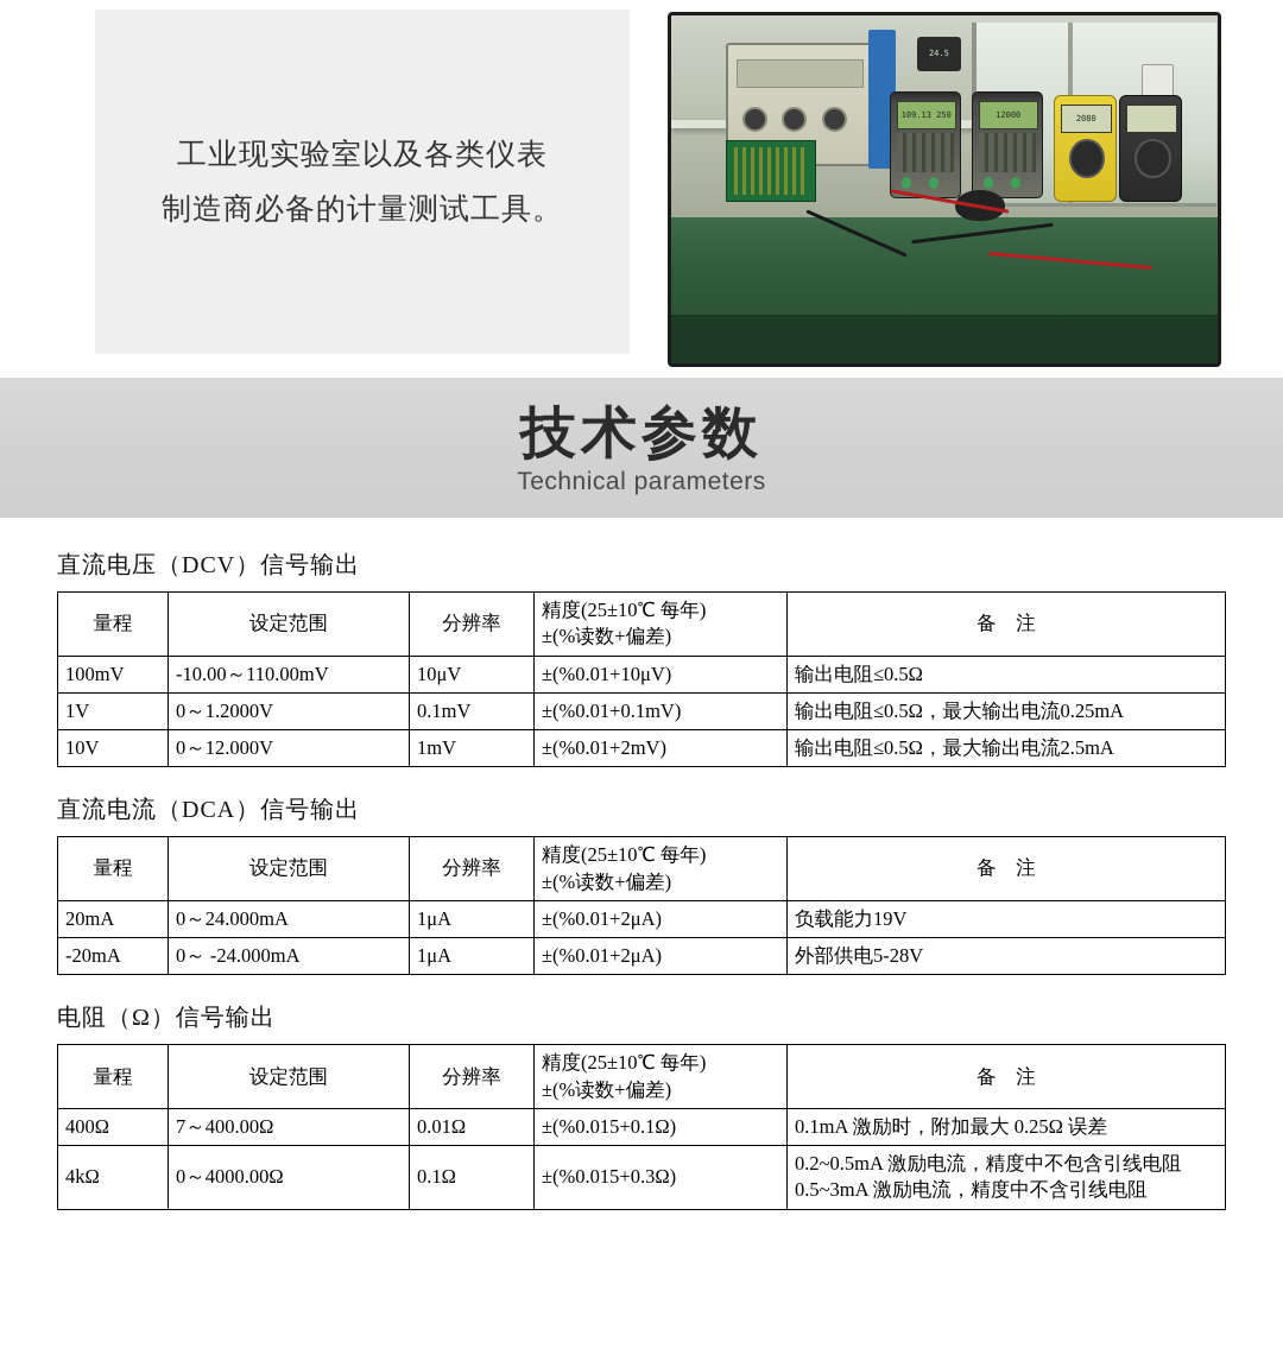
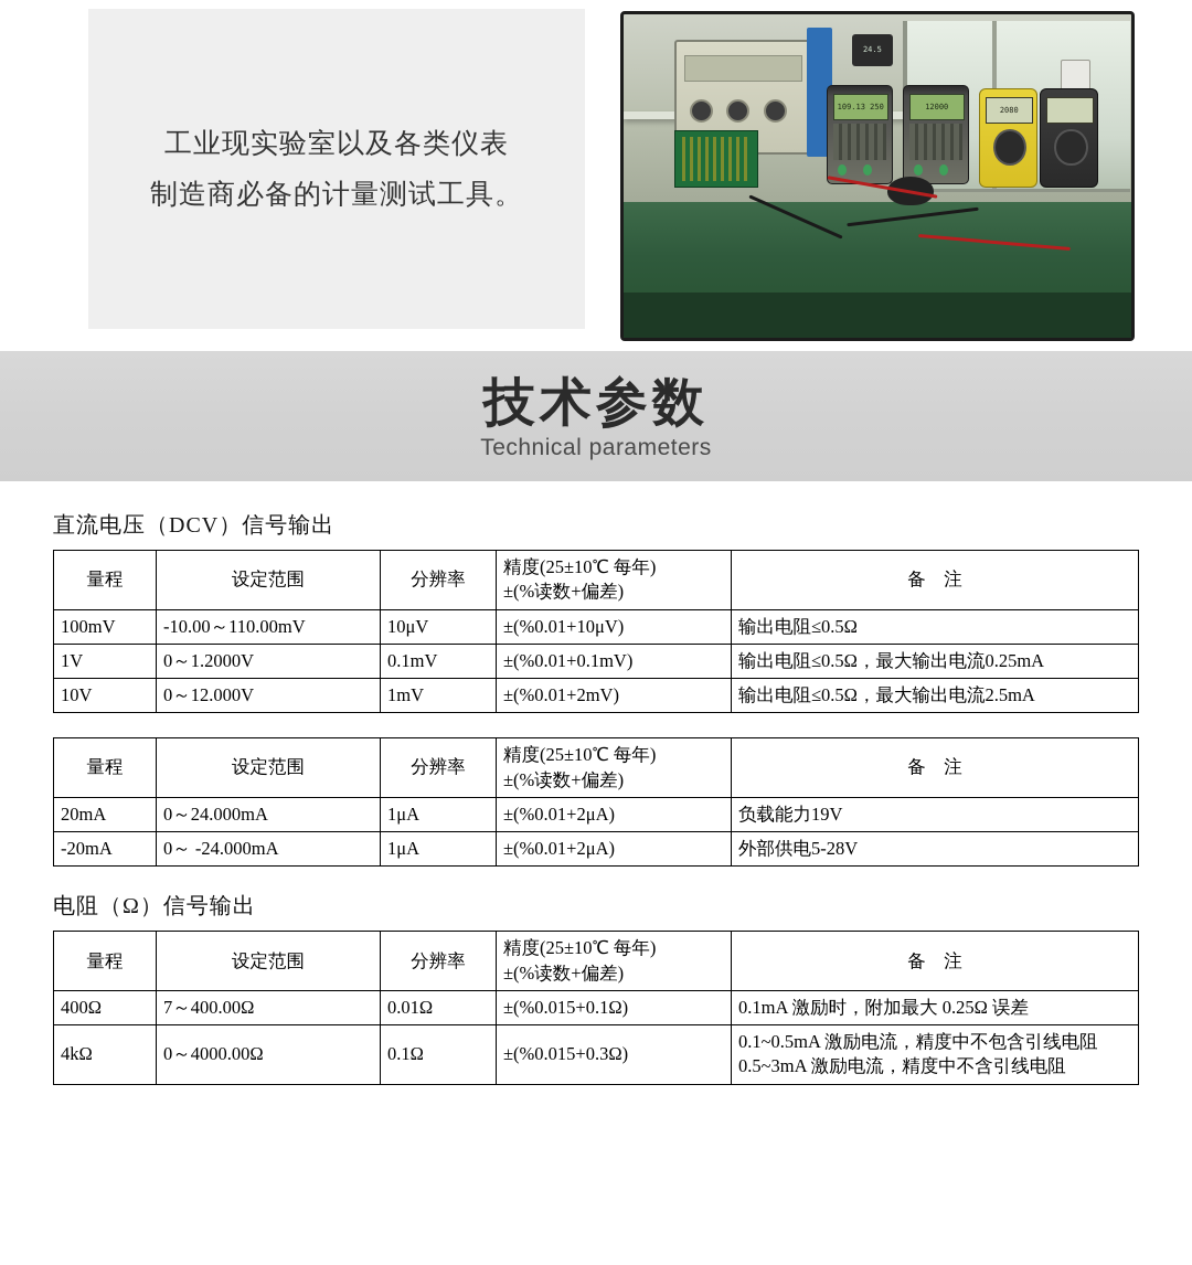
  工业现实验室以及各类仪表
  制造商必备的计量测试工具。
  24.5
  109.13 250
  12000
  2080
  技术参数
  Technical parameters
  直流电压（DCV）信号输出
  量程	设定范围	分辨率	精度(25±10℃ 每年) ±(%读数+偏差)	备 注
  100mV	-10.00～110.00mV	10μV	±(%0.01+10μV)	输出电阻≤0.5Ω
  1V	0～1.2000V	0.1mV	±(%0.01+0.1mV)	输出电阻≤0.5Ω，最大输出电流0.25mA
  10V	0～12.000V	1mV	±(%0.01+2mV)	输出电阻≤0.5Ω，最大输出电流2.5mA
- 直流电流（DCA）信号输出
  量程	设定范围	分辨率	精度(25±10℃ 每年) ±(%读数+偏差)	备 注
  20mA	0～24.000mA	1μA	±(%0.01+2μA)	负载能力19V
  -20mA	0～ -24.000mA	1μA	±(%0.01+2μA)	外部供电5-28V
  电阻（Ω）信号输出
  量程	设定范围	分辨率	精度(25±10℃ 每年) ±(%读数+偏差)	备 注
  400Ω	7～400.00Ω	0.01Ω	±(%0.015+0.1Ω)	0.1mA 激励时，附加最大 0.25Ω 误差
- 4kΩ	0～4000.00Ω	0.1Ω	±(%0.015+0.3Ω)	0.2~0.5mA 激励电流，精度中不包含引线电阻 0.5~3mA 激励电流，精度中不含引线电阻
+ 4kΩ	0～4000.00Ω	0.1Ω	±(%0.015+0.3Ω)	0.1~0.5mA 激励电流，精度中不包含引线电阻 0.5~3mA 激励电流，精度中不含引线电阻
